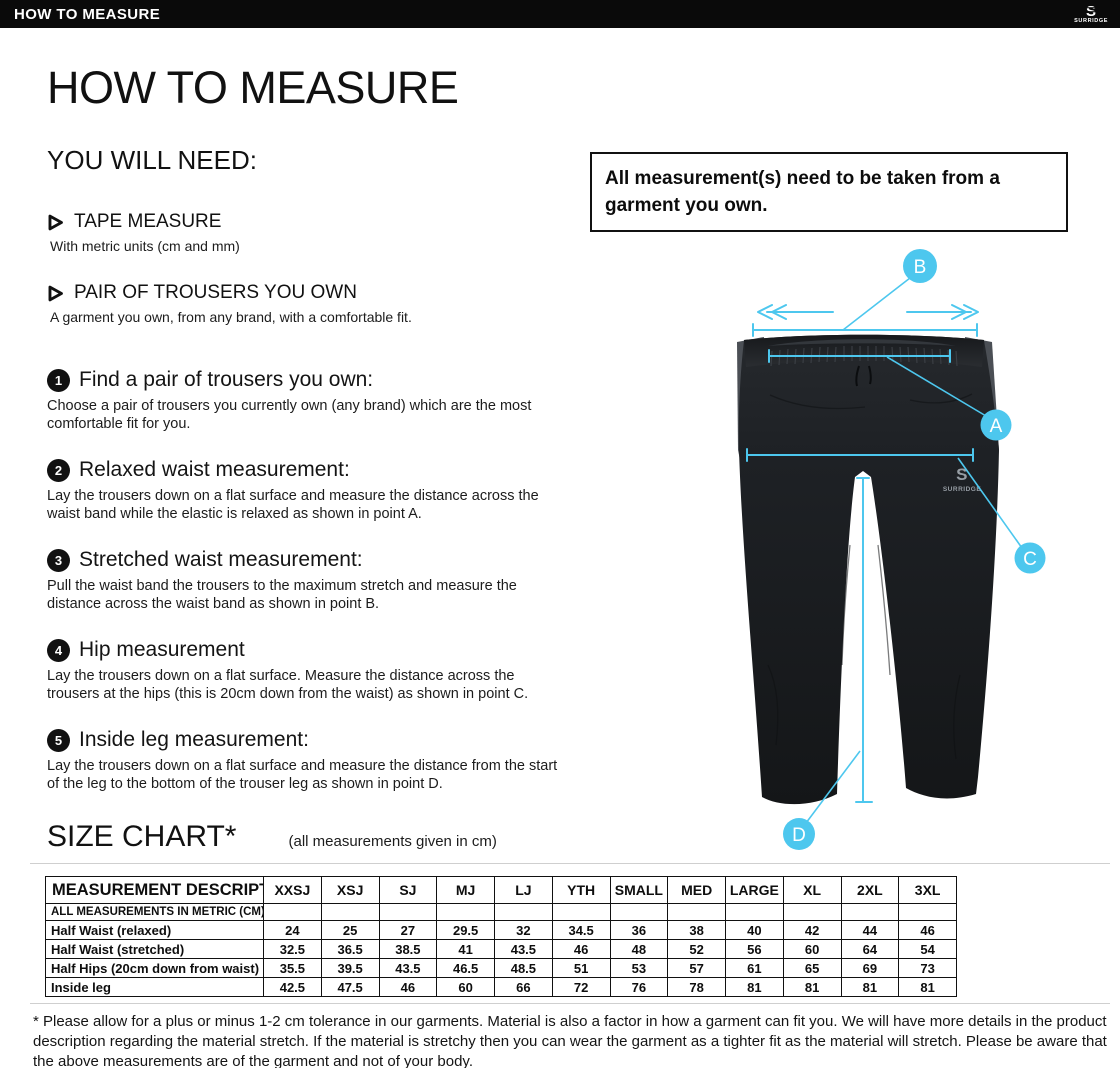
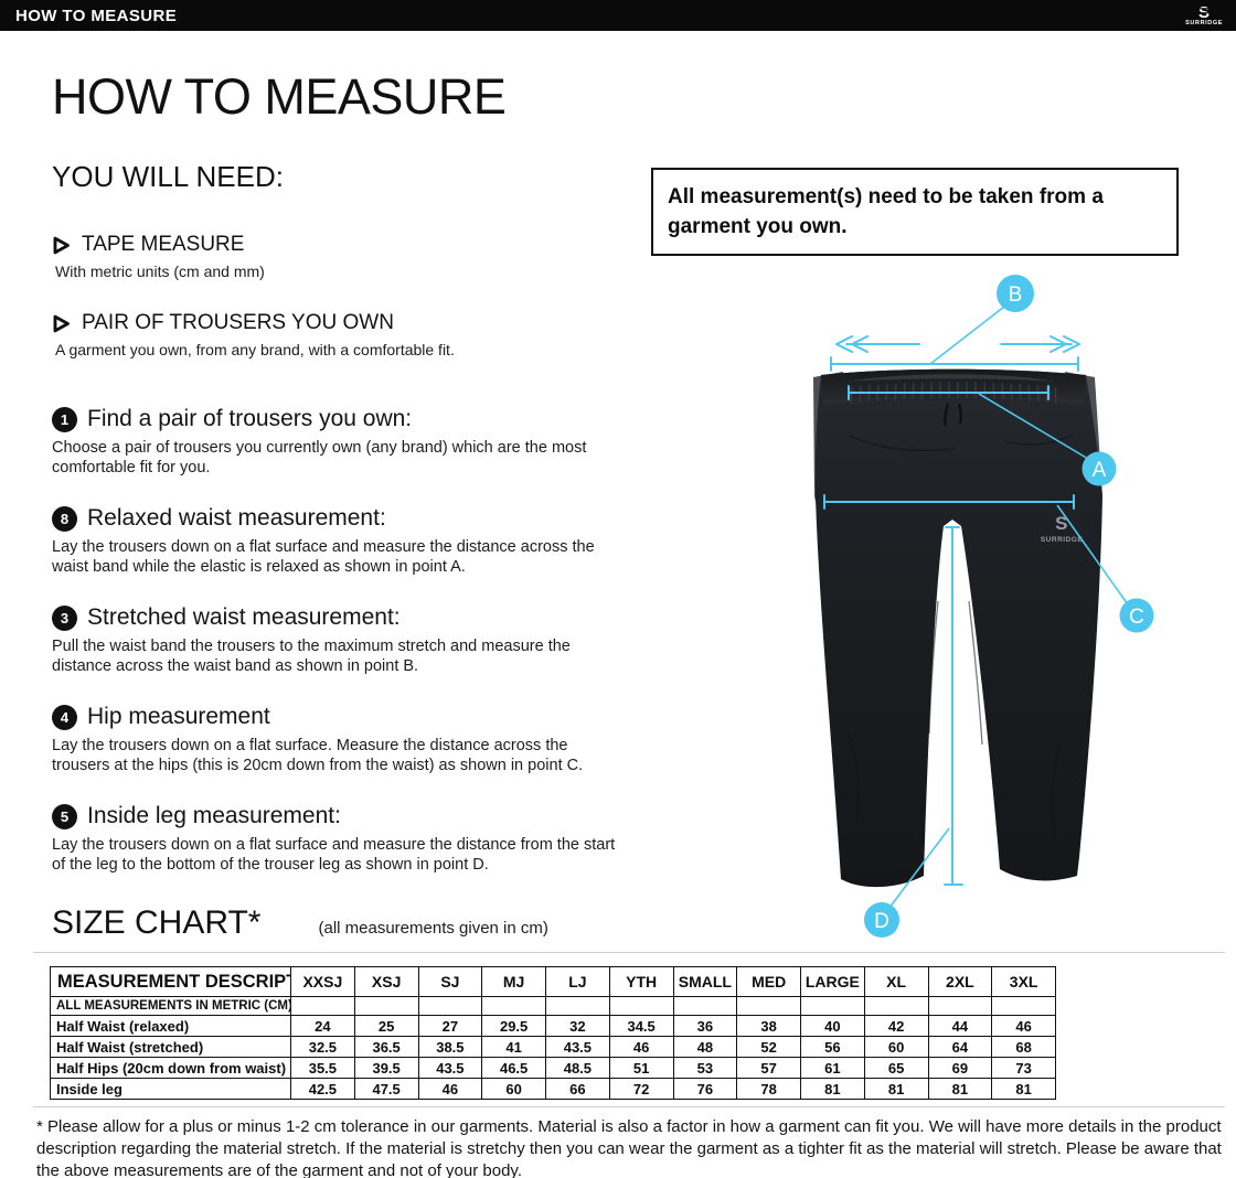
  HOW TO MEASURE
  HOW TO MEASURE
  YOU WILL NEED:
  TAPE MEASURE
  With metric units (cm and mm)
  PAIR OF TROUSERS YOU OWN
  A garment you own, from any brand, with a comfortable fit.
  1
  Find a pair of trousers you own:
  Choose a pair of trousers you currently own (any brand) which are the most comfortable fit for you.
- 2
+ 8
  Relaxed waist measurement:
  Lay the trousers down on a flat surface and measure the distance across the waist band while the elastic is relaxed as shown in point A.
  3
  Stretched waist measurement:
  Pull the waist band the trousers to the maximum stretch and measure the distance across the waist band as shown in point B.
  4
  Hip measurement
  Lay the trousers down on a flat surface. Measure the distance across the trousers at the hips (this is 20cm down from the waist) as shown in point C.
  5
  Inside leg measurement:
  Lay the trousers down on a flat surface and measure the distance from the start of the leg to the bottom of the trouser leg as shown in point D.
  All measurement(s) need to be taken from a garment you own.
  S
  B
  A
  C
  D
  SIZE CHART*
  (all measurements given in cm)
  MEASUREMENT DESCRIP	XXSJ	XSJ	SJ	MJ	LJ	YTH	SMALL	MED	LARGE	XL	2XL	3XL
  ALL MEASUREMENTS IN METRIC (CM)
  Half Waist (relaxed)	24	25	27	29.5	32	34.5	36	38	40	42	44	46
- Half Waist (stretched)	32.5	36.5	38.5	41	43.5	46	48	52	56	60	64	54
+ Half Waist (stretched)	32.5	36.5	38.5	41	43.5	46	48	52	56	60	64	68
  Half Hips (20cm down from waist)	35.5	39.5	43.5	46.5	48.5	51	53	57	61	65	69	73
  Inside leg	42.5	47.5	46	60	66	72	76	78	81	81	81	81
  * Please allow for a plus or minus 1-2 cm tolerance in our garments. Material is also a factor in how a garment can fit you. We will have more details in the product description regarding the material stretch. If the material is stretchy then you can wear the garment as a tighter fit as the material will stretch. Please be aware that the above measurements are of the garment and not of your body.
